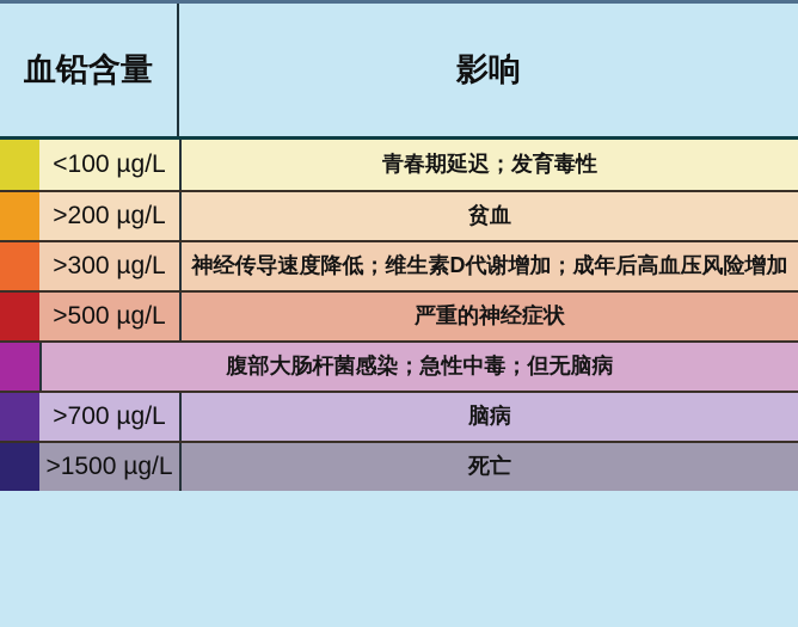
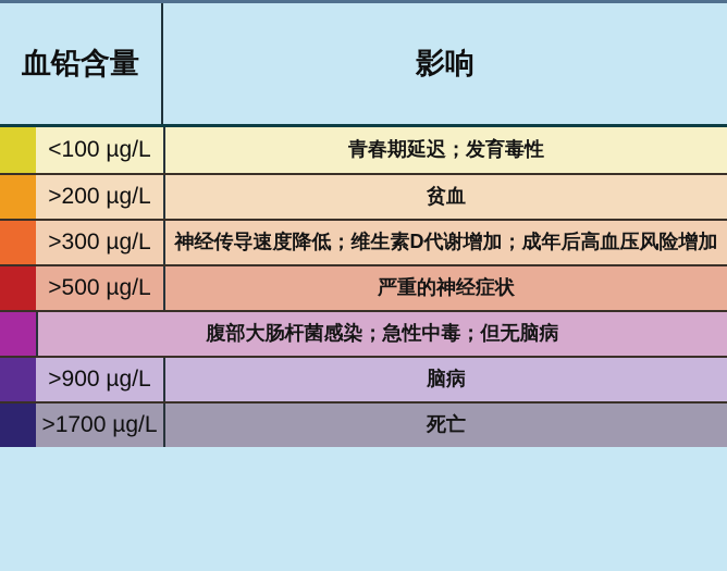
  血铅含量
  影响
  <100 µg/L
  青春期延迟；发育毒性
  >200 µg/L
  贫血
  >300 µg/L
  神经传导速度降低；维生素D代谢增加；成年后高血压风险增加
  >500 µg/L
  严重的神经症状
  腹部大肠杆菌感染；急性中毒；但无脑病
- >700 µg/L
+ >900 µg/L
  脑病
- >1500 µg/L
+ >1700 µg/L
  死亡
